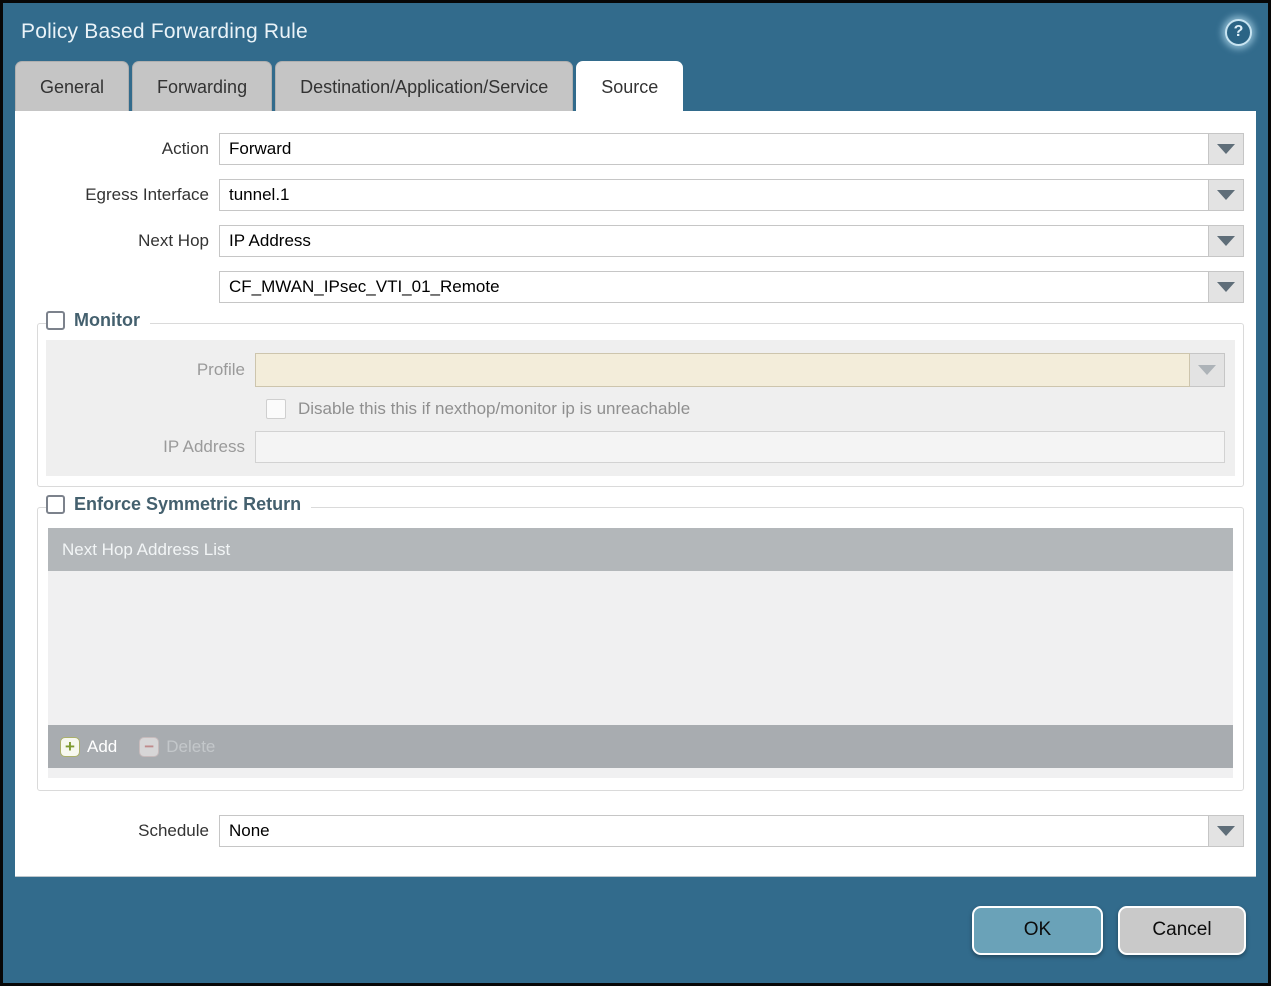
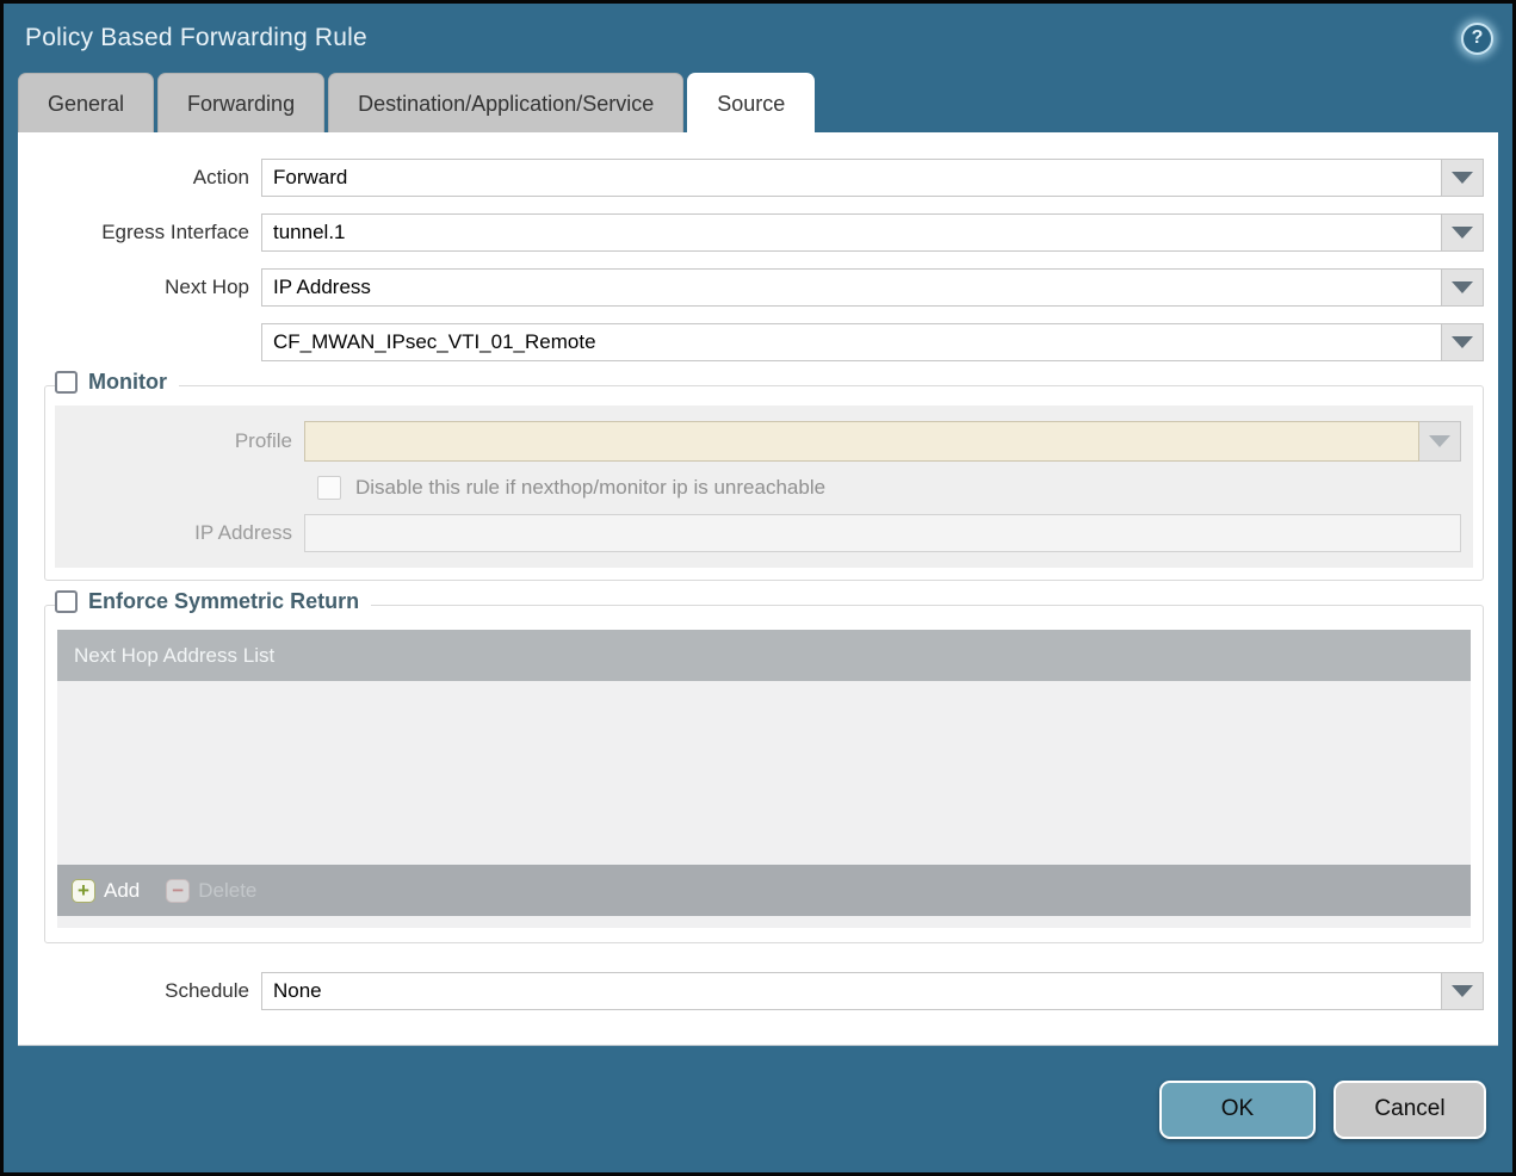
  Policy Based Forwarding Rule
  ?
  General
  Forwarding
  Destination/Application/Service
  Source
  Action
  Forward
  Egress Interface
  tunnel.1
  Next Hop
  IP Address
  CF_MWAN_IPsec_VTI_01_Remote
  Monitor
  Profile
- Disable this this if nexthop/monitor ip is unreachable
+ Disable this rule if nexthop/monitor ip is unreachable
  IP Address
  Enforce Symmetric Return
  Next Hop Address List
  +
  Add
  −
  Delete
  Schedule
  None
  OK
  Cancel
